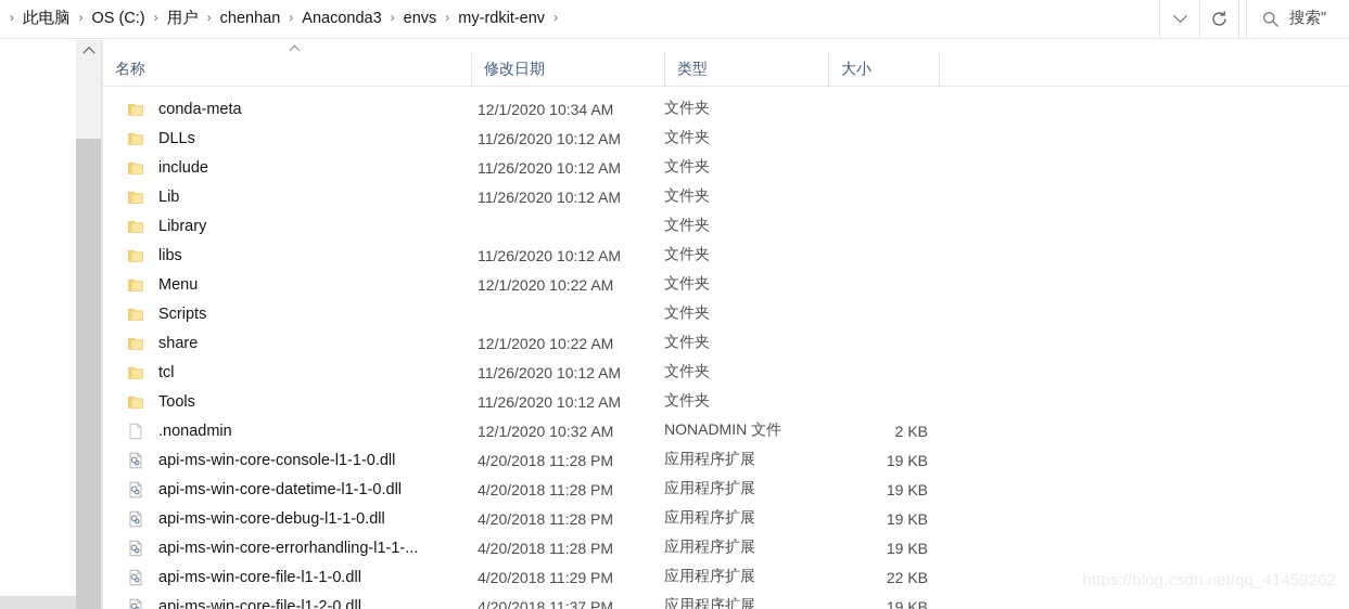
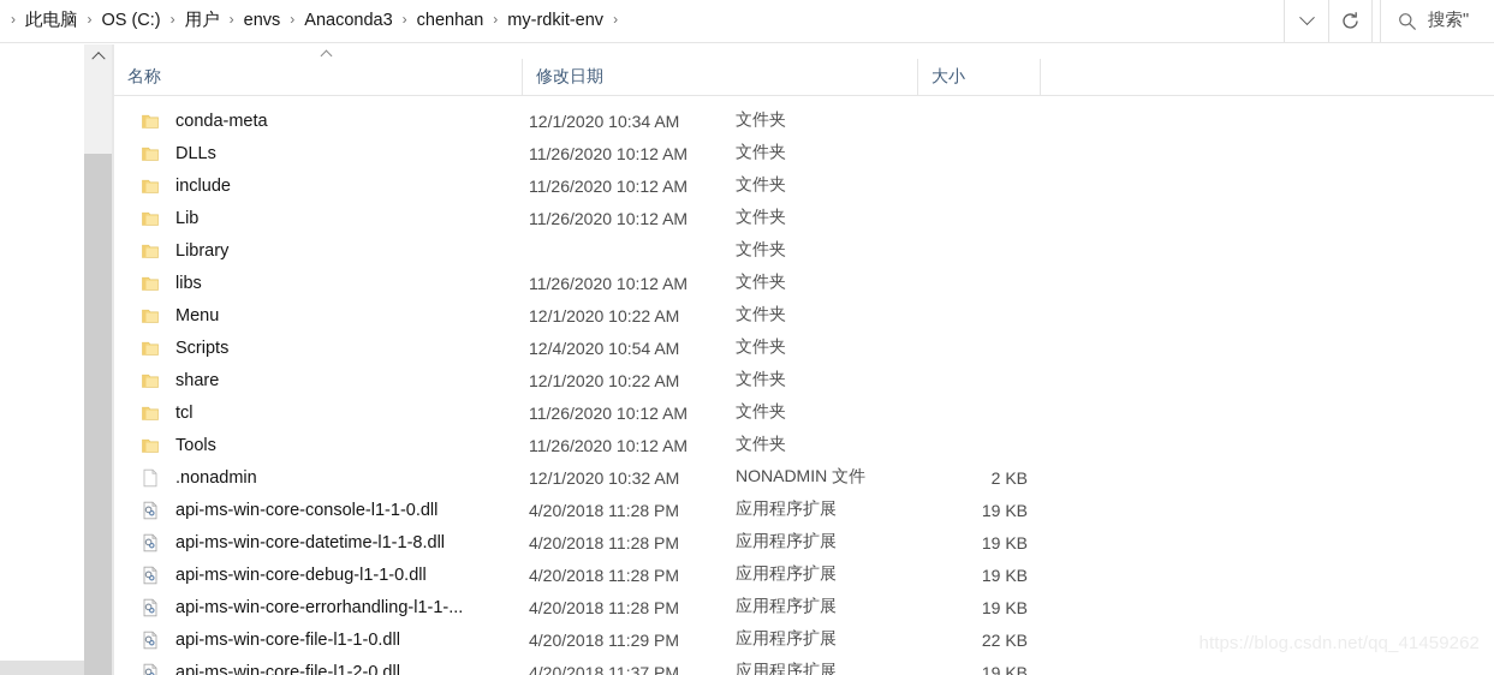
  ›
  此电脑
  ›
  OS (C:)
  ›
  用户
  ›
- chenhan
+ envs
  ›
  Anaconda3
  ›
- envs
+ chenhan
  ›
  my-rdkit-env
  ›
  搜索"
  名称
  修改日期
- 类型
  大小
  conda-meta
  12/1/2020 10:34 AM
  文件夹
  DLLs
  11/26/2020 10:12 AM
  文件夹
  include
  11/26/2020 10:12 AM
  文件夹
  Lib
  11/26/2020 10:12 AM
  文件夹
  Library
  文件夹
  libs
  11/26/2020 10:12 AM
  文件夹
  Menu
  12/1/2020 10:22 AM
  文件夹
  Scripts
+ 12/4/2020 10:54 AM
  文件夹
  share
  12/1/2020 10:22 AM
  文件夹
  tcl
  11/26/2020 10:12 AM
  文件夹
  Tools
  11/26/2020 10:12 AM
  文件夹
  .nonadmin
  12/1/2020 10:32 AM
  NONADMIN 文件
  2 KB
  api-ms-win-core-console-l1-1-0.dll
  4/20/2018 11:28 PM
  应用程序扩展
  19 KB
- api-ms-win-core-datetime-l1-1-0.dll
+ api-ms-win-core-datetime-l1-1-8.dll
  4/20/2018 11:28 PM
  应用程序扩展
  19 KB
  api-ms-win-core-debug-l1-1-0.dll
  4/20/2018 11:28 PM
  应用程序扩展
  19 KB
  api-ms-win-core-errorhandling-l1-1-...
  4/20/2018 11:28 PM
  应用程序扩展
  19 KB
  api-ms-win-core-file-l1-1-0.dll
  4/20/2018 11:29 PM
  应用程序扩展
  22 KB
  api-ms-win-core-file-l1-2-0.dll
  4/20/2018 11:37 PM
  应用程序扩展
  19 KB
